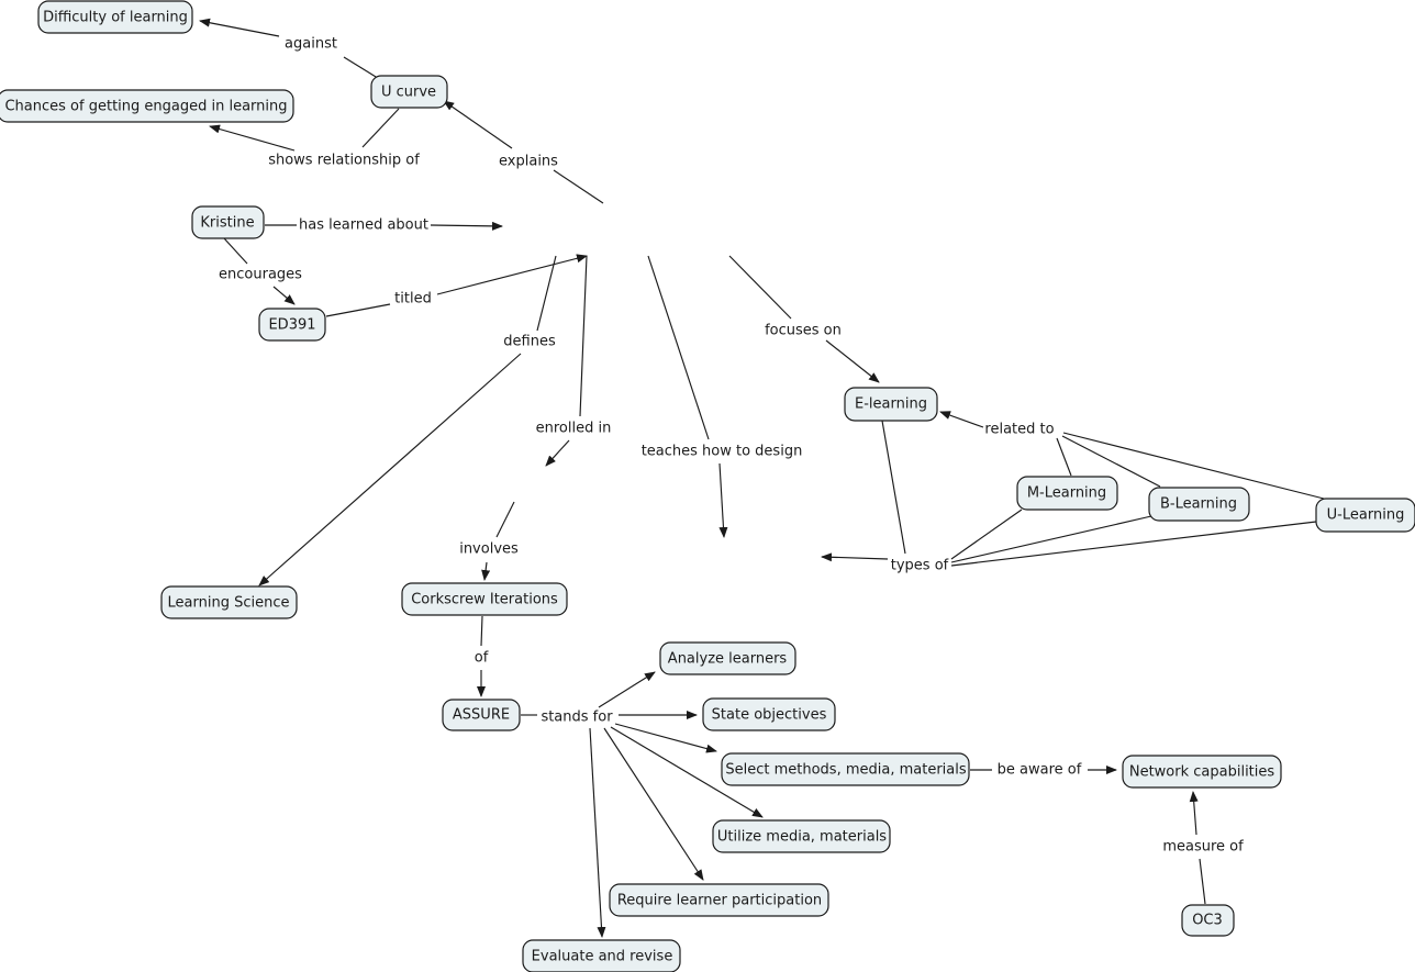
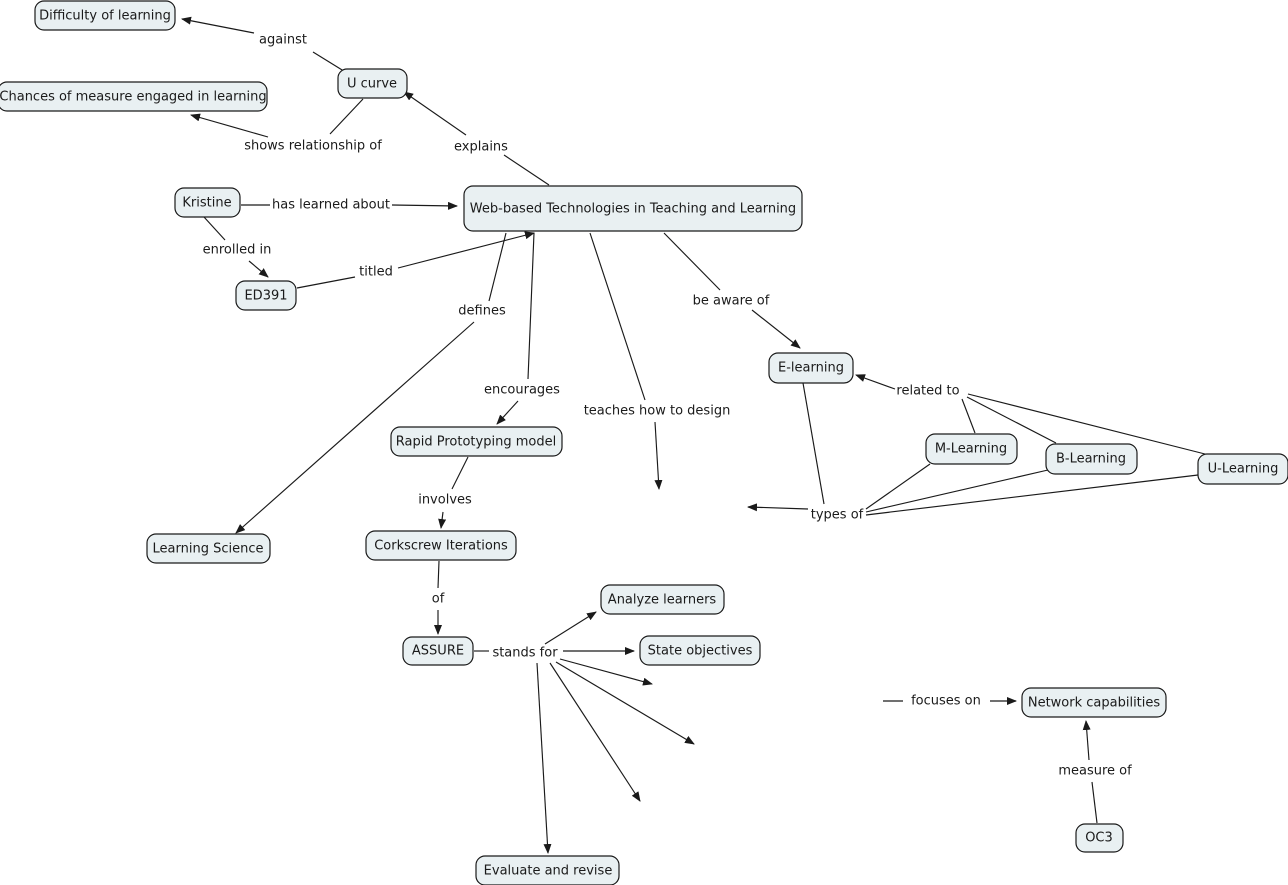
  against
  shows relationship of
  explains
  has learned about
- encourages
+ enrolled in
  titled
  defines
- enrolled in
+ encourages
  teaches how to design
- focuses on
+ be aware of
  types of
  related to
  involves
  of
  stands for
- be aware of
+ focuses on
  measure of
  Difficulty of learning
- Chances of getting engaged in learning
+ Chances of measure engaged in learning
  U curve
  Kristine
  ED391
+ Web-based Technologies in Teaching and Learning
  E-learning
  M-Learning
  B-Learning
  U-Learning
+ Rapid Prototyping model
  Learning Science
  Corkscrew Iterations
  ASSURE
  Analyze learners
  State objectives
- Select methods, media, materials
- Utilize media, materials
- Require learner participation
  Evaluate and revise
  Network capabilities
  OC3
